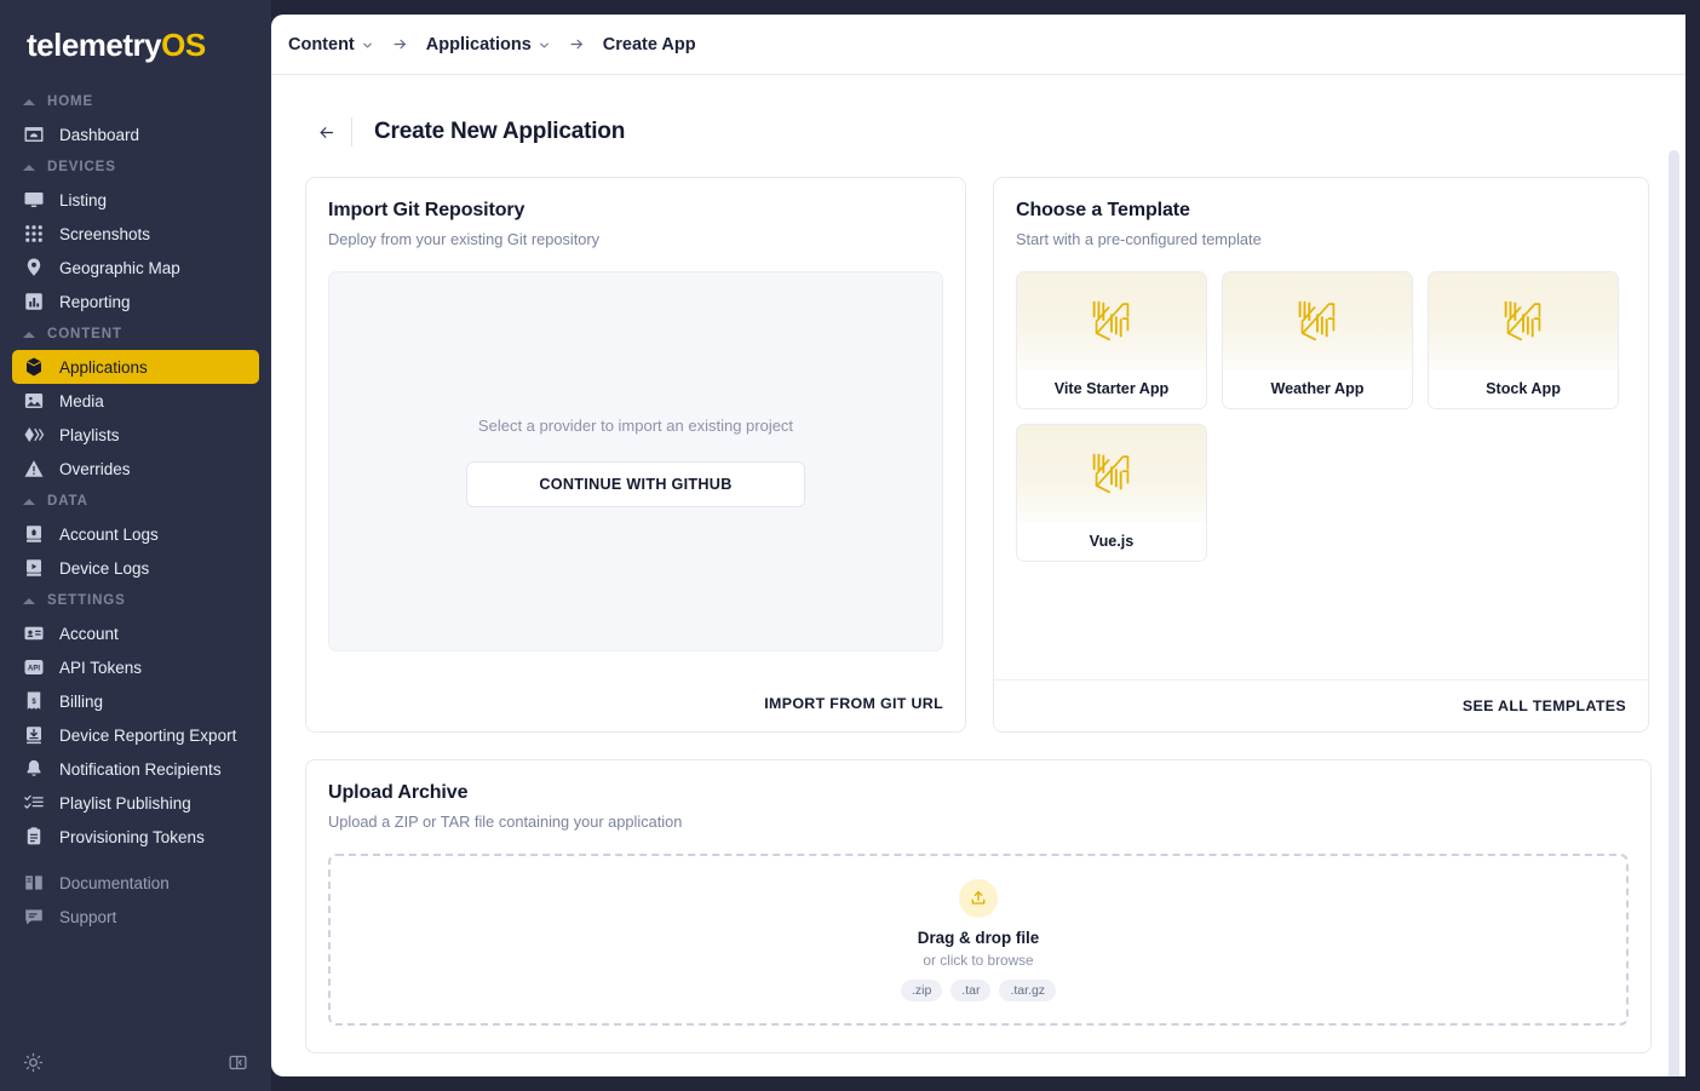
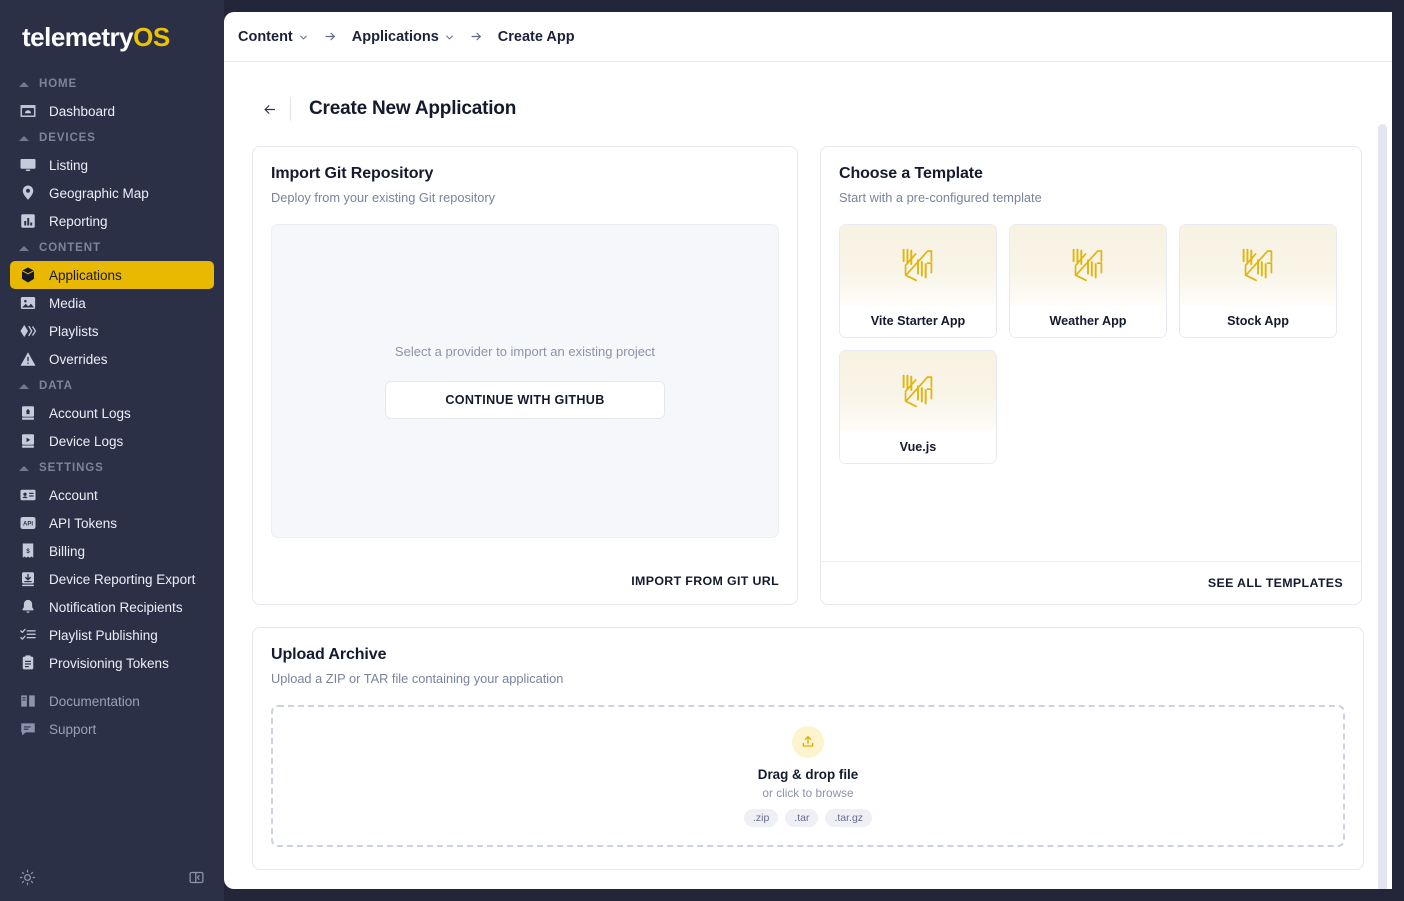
  telemetryOS
  HOME
  Dashboard
  DEVICES
  Listing
- Screenshots
  Geographic Map
  Reporting
  CONTENT
  Applications
  Media
  Playlists
  Overrides
  DATA
  Account Logs
  Device Logs
  SETTINGS
  Account
  API Tokens
  Billing
  Device Reporting Export
  Notification Recipients
  Playlist Publishing
  Provisioning Tokens
  Documentation
  Support
  Content
  Applications
  Create App
  Create New Application
  Import Git Repository
  Deploy from your existing Git repository
  Select a provider to import an existing project
  CONTINUE WITH GITHUB
  IMPORT FROM GIT URL
  Choose a Template
  Start with a pre-configured template
  Vite Starter App
  Weather App
  Stock App
  Vue.js
  SEE ALL TEMPLATES
  Upload Archive
  Upload a ZIP or TAR file containing your application
  Drag & drop file
  or click to browse
  .zip
  .tar
  .tar.gz
